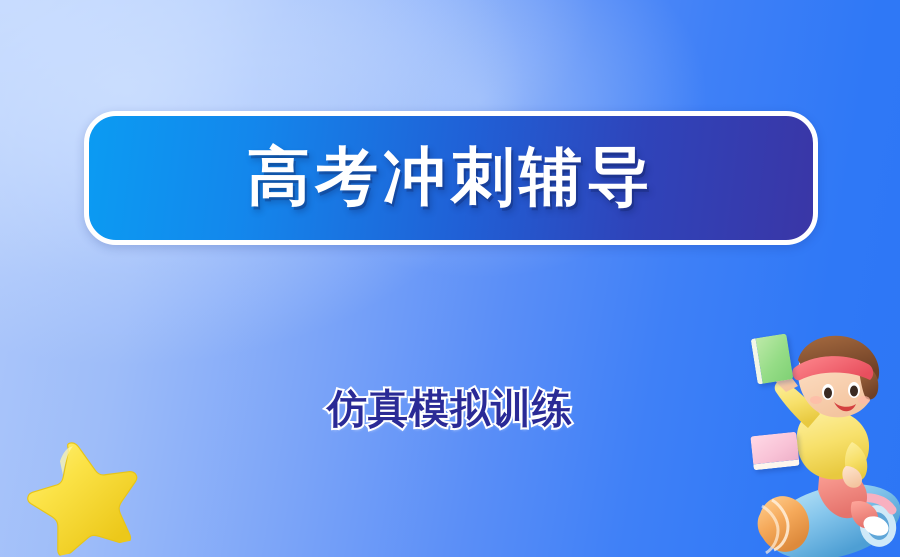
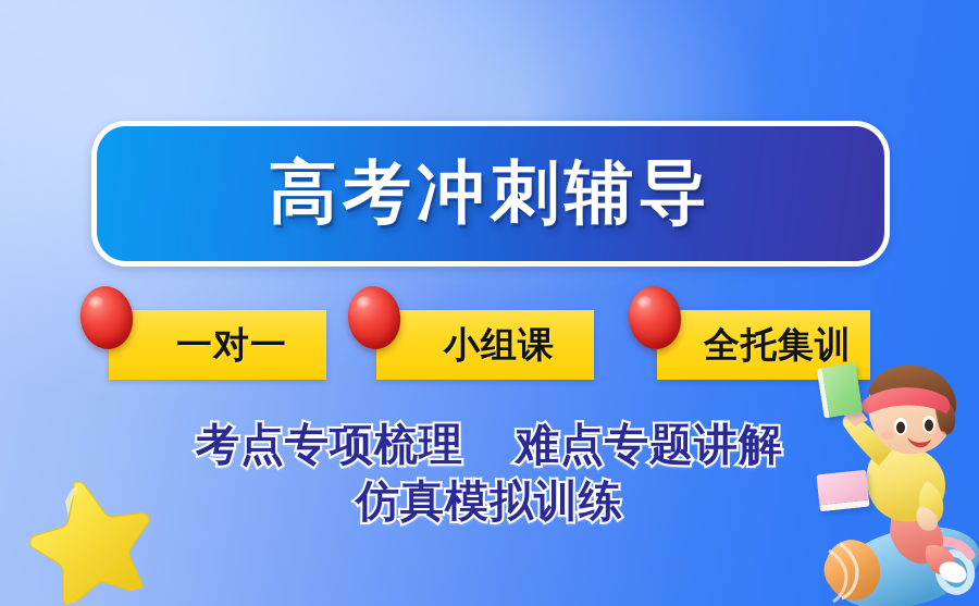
  高考冲刺辅导
+ 一对一
+ 小组课
+ 全托集训
+ 考点专项梳理
+ 难点专题讲解
  仿真模拟训练
